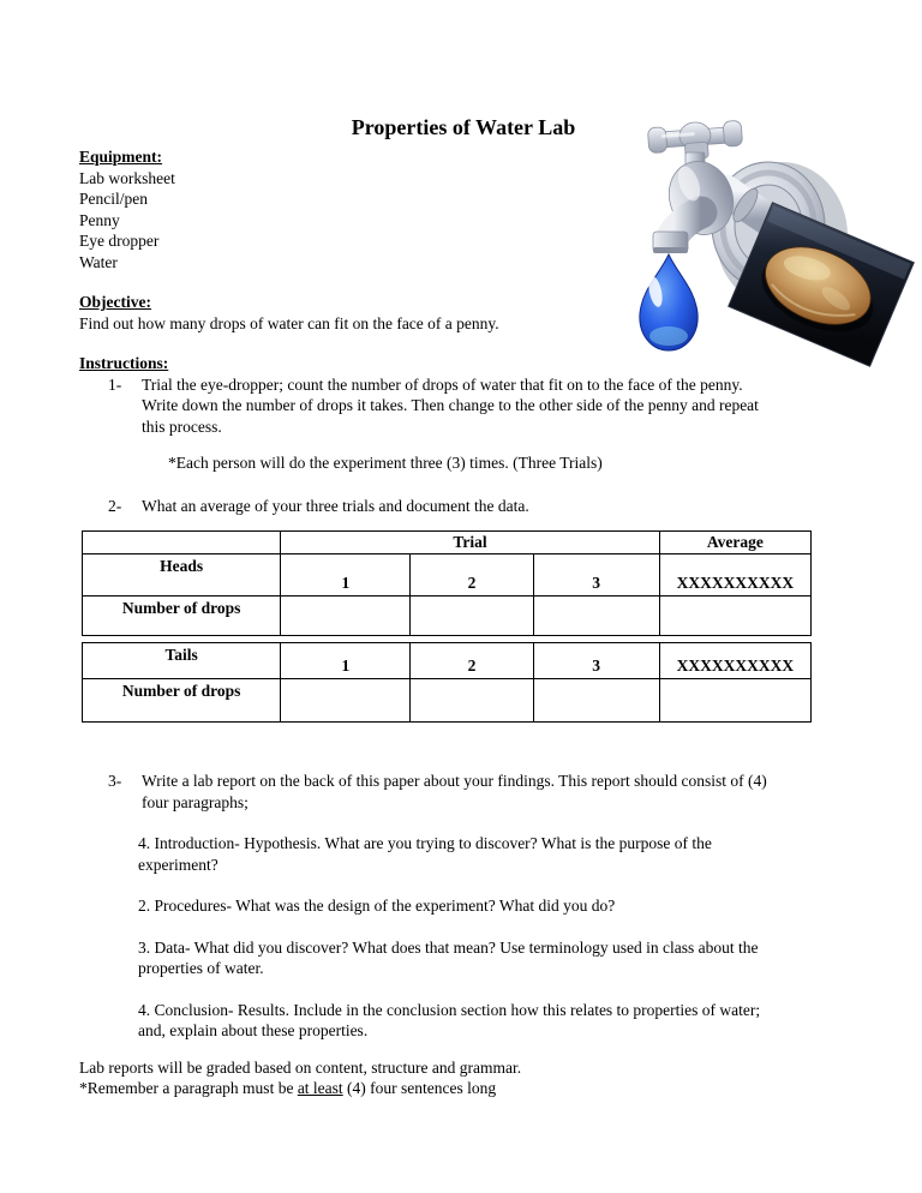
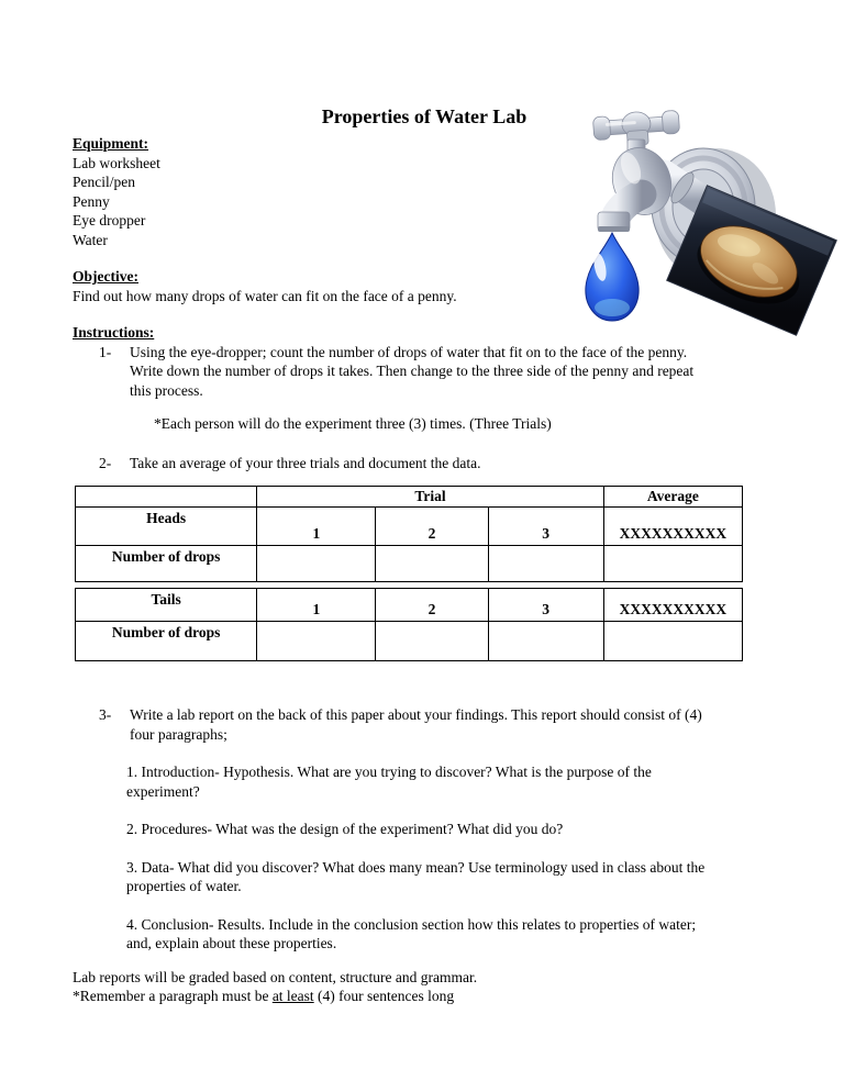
  Properties of Water Lab
  Equipment:
  Lab worksheet
  Pencil/pen
  Penny
  Eye dropper
  Water
  Objective:
  Find out how many drops of water can fit on the face of a penny.
  Instructions:
  1-
- Trial the eye-dropper; count the number of drops of water that fit on to the face of the penny.
+ Using the eye-dropper; count the number of drops of water that fit on to the face of the penny.
- Write down the number of drops it takes. Then change to the other side of the penny and repeat
+ Write down the number of drops it takes. Then change to the three side of the penny and repeat
  this process.
  *Each person will do the experiment three (3) times. (Three Trials)
  2-
- What an average of your three trials and document the data.
+ Take an average of your three trials and document the data.
  	Trial	Average
  Heads	1	2	3	XXXXXXXXXX
  Number of drops
  Tails	1	2	3	XXXXXXXXXX
  Number of drops
  3-
  Write a lab report on the back of this paper about your findings. This report should consist of (4)
  four paragraphs;
- 4. Introduction- Hypothesis. What are you trying to discover? What is the purpose of the
+ 1. Introduction- Hypothesis. What are you trying to discover? What is the purpose of the
  experiment?
  2. Procedures- What was the design of the experiment? What did you do?
- 3. Data- What did you discover? What does that mean? Use terminology used in class about the
+ 3. Data- What did you discover? What does many mean? Use terminology used in class about the
  properties of water.
  4. Conclusion- Results. Include in the conclusion section how this relates to properties of water;
  and, explain about these properties.
  Lab reports will be graded based on content, structure and grammar.
  *Remember a paragraph must be at least (4) four sentences long
